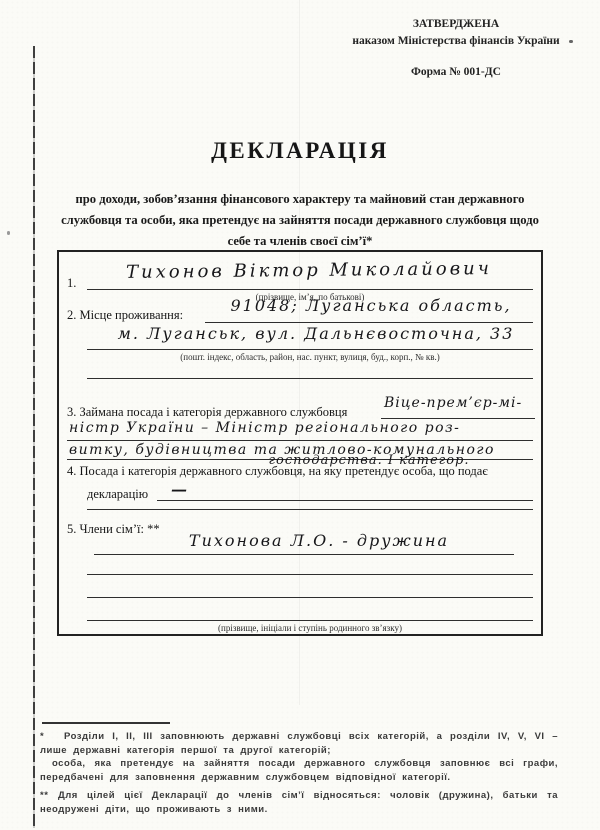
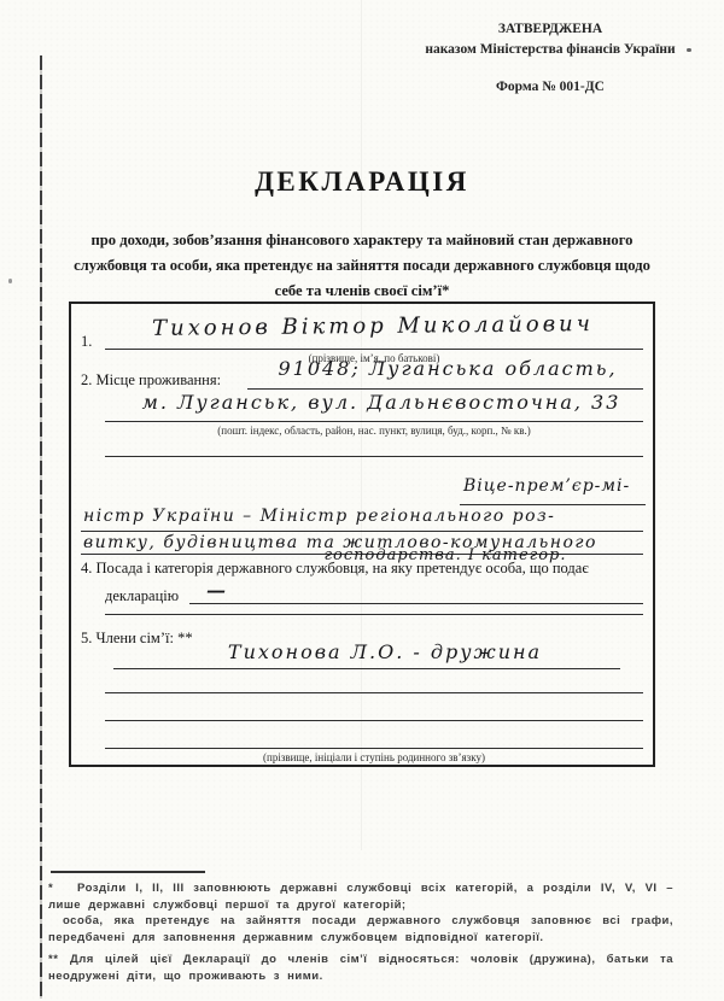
  ЗАТВЕРДЖЕНА
  наказом Міністерства фінансів України
  Форма № 001-ДС
  ДЕКЛАРАЦІЯ
  про доходи, зобов’язання фінансового характеру та майновий стан державного службовця та особи, яка претендує на зайняття посади державного службовця щодо себе та членів своєї сім’ї*
  1.
  Тихонов Віктор Миколайович
  (прізвище, ім’я, по батькові)
  2. Місце проживання:
  91048; Луганська область,
  м. Луганськ, вул. Дальнєвосточна, 33
  (пошт. індекс, область, район, нас. пункт, вулиця, буд., корп., № кв.)
- 3. Займана посада і категорія державного службовця
  Віце-прем’єр-мі-
  ністр України – Міністр регіонального роз-
  витку, будівництва та житлово-комунального
  господарства. І категор.
  4. Посада і категорія державного службовця, на яку претендує особа, що подає
  декларацію
  —
  5. Члени сім’ї: **
  Тихонова Л.О. - дружина
  (прізвище, ініціали і ступінь родинного зв’язку)
- * Розділи І, ІІ, ІІІ заповнюють державні службовці всіх категорій, а розділи IV, V, VI – лише державні категорія першої та другої категорій;
+ * Розділи І, ІІ, ІІІ заповнюють державні службовці всіх категорій, а розділи IV, V, VI – лише державні службовці першої та другої категорій;
  особа, яка претендує на зайняття посади державного службовця заповнює всі графи, передбачені для заповнення державним службовцем відповідної категорії.
  ** Для цілей цієї Декларації до членів сім’ї відносяться: чоловік (дружина), батьки та неодружені діти, що проживають з ними.
